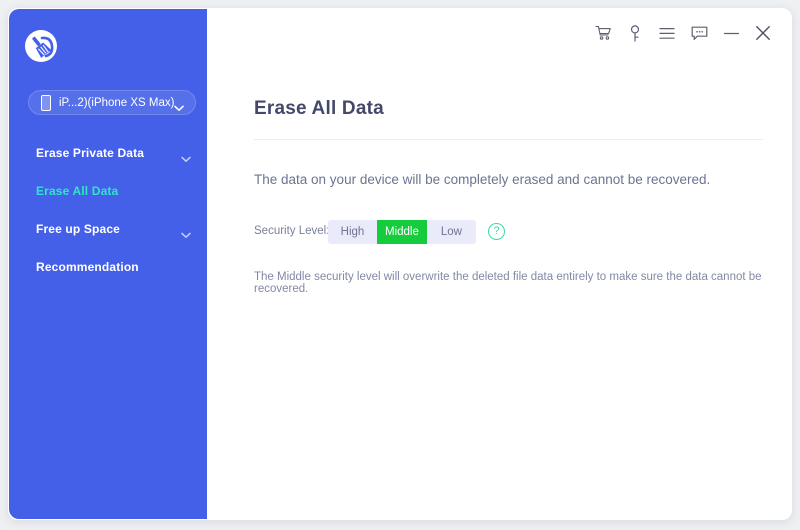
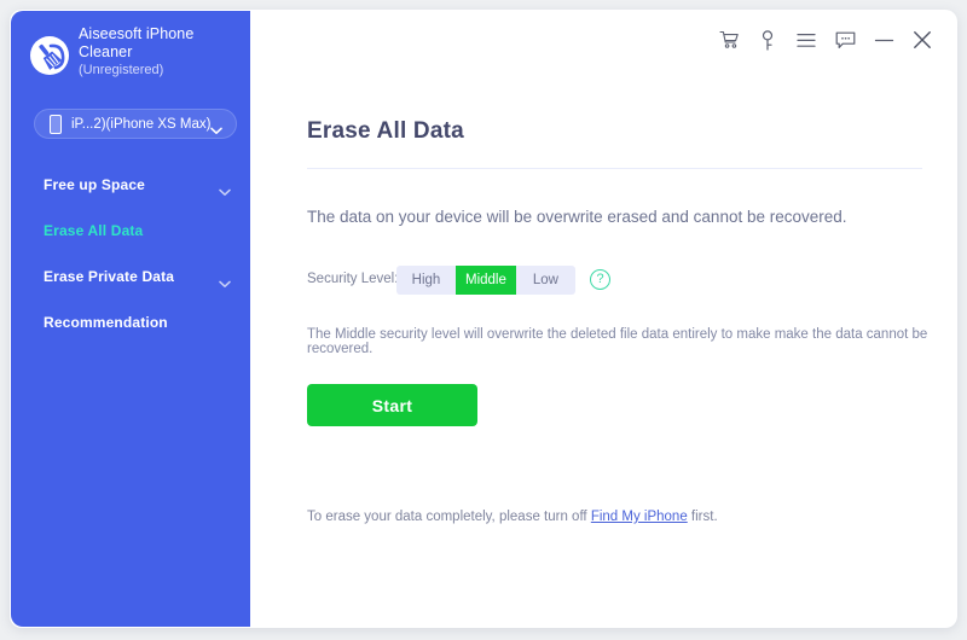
+ Aiseesoft iPhone
+ Cleaner
+ (Unregistered)
  iP...2)(iPhone XS Max)
- Erase Private Data
+ Free up Space
  Erase All Data
- Free up Space
+ Erase Private Data
  Recommendation
  Erase All Data
- The data on your device will be completely erased and cannot be recovered.
+ The data on your device will be overwrite erased and cannot be recovered.
  Security Level
  High
  Middle
  Low
  ?
- The Middle security level will overwrite the deleted file data entirely to make sure the data cannot be recovered.
+ The Middle security level will overwrite the deleted file data entirely to make make the data cannot be recovered.
+ Start
+ To erase your data completely, please turn off Find My iPhone first.
